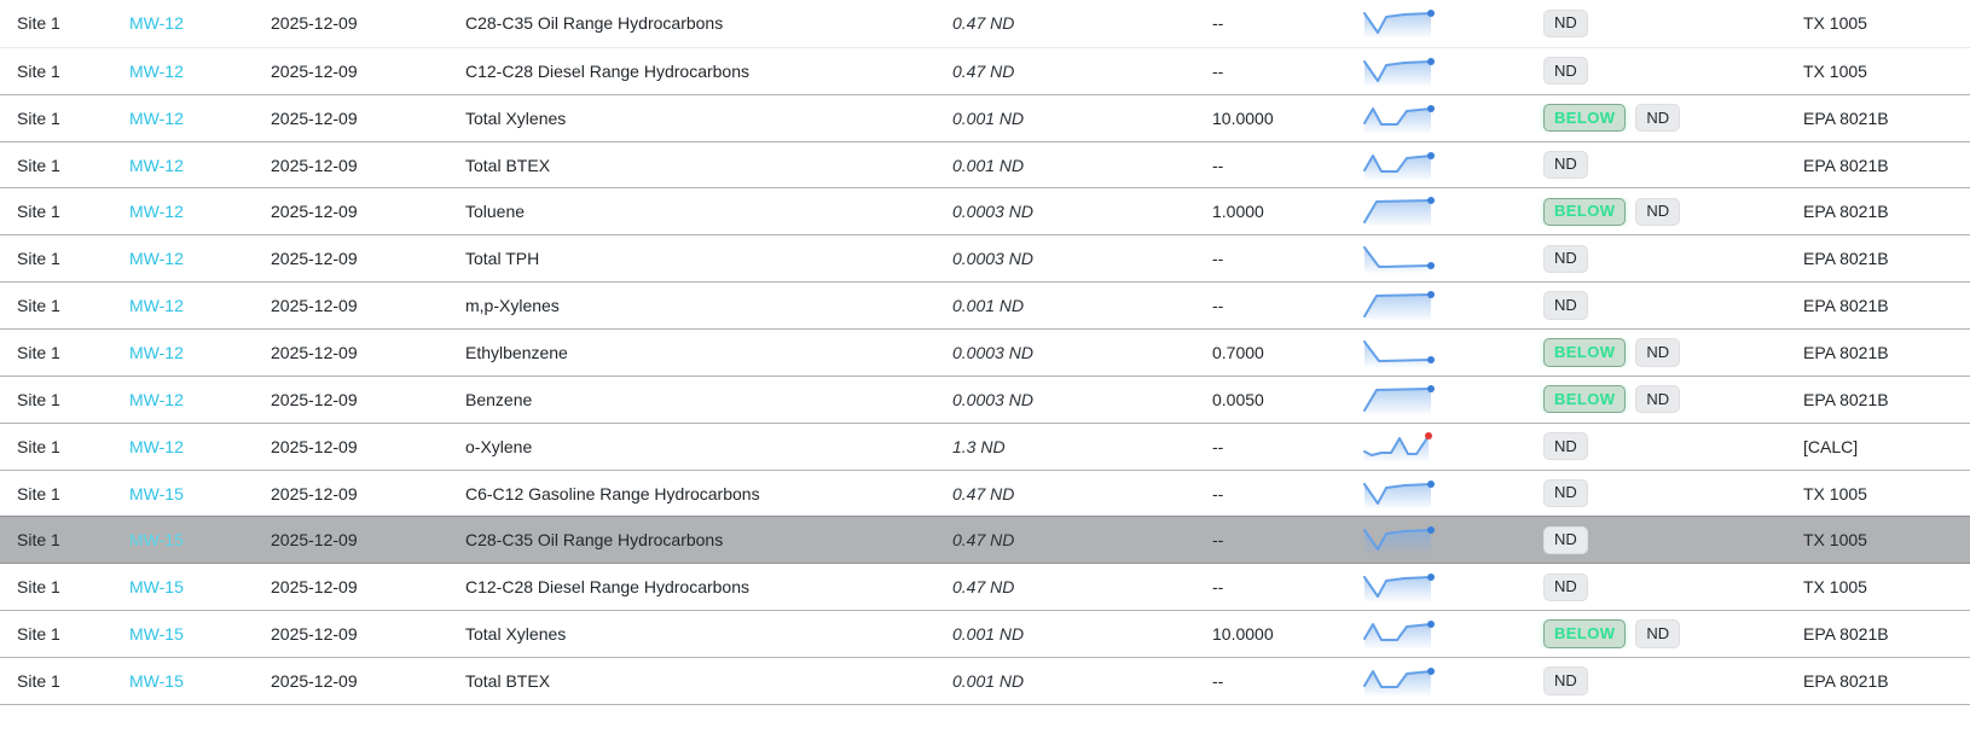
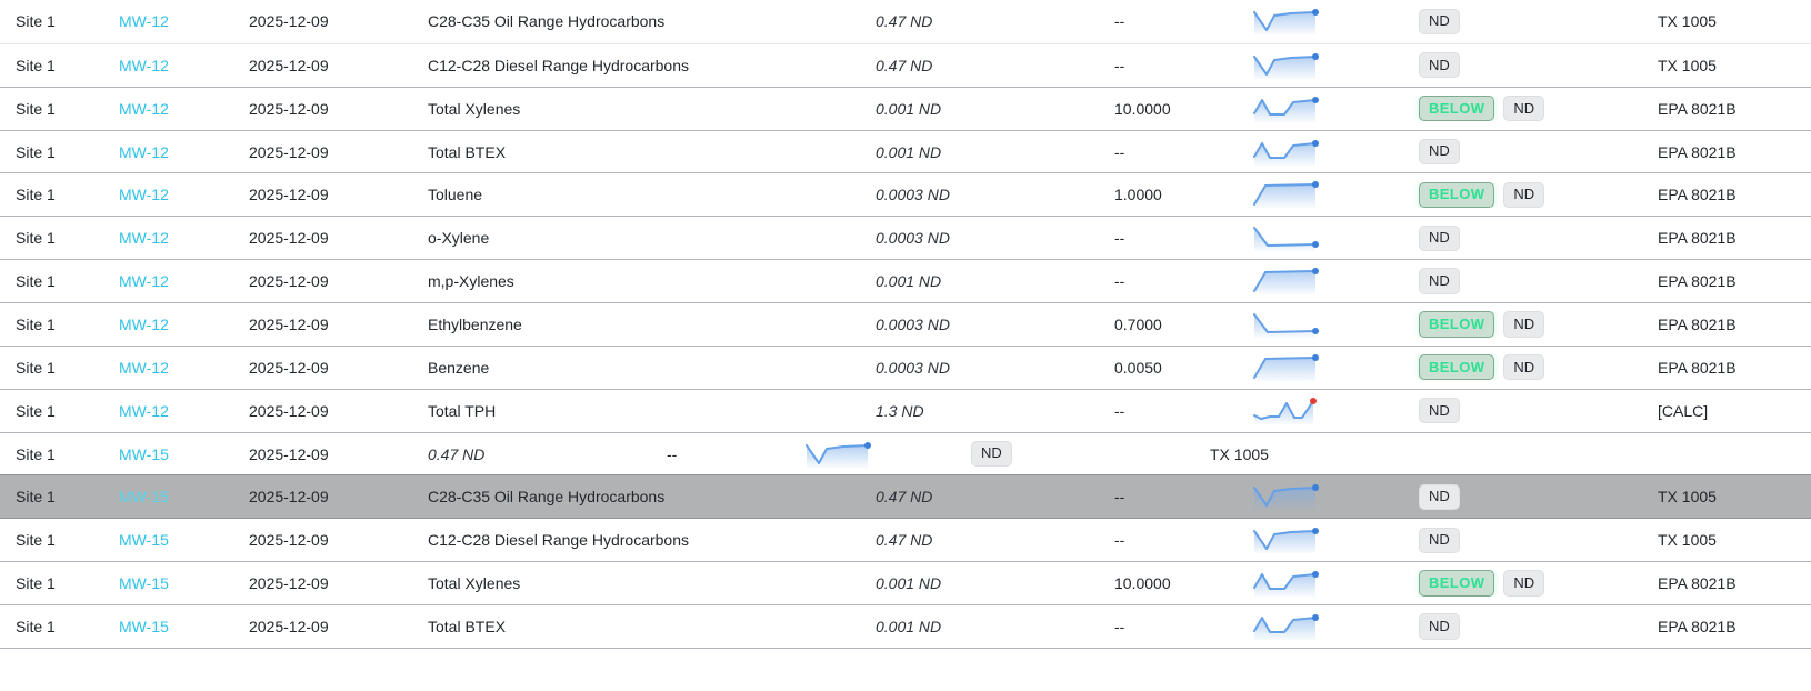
  Site 1
  MW-12
  2025-12-09
  C28-C35 Oil Range Hydrocarbons
  0.47 ND
  --
  ND
  TX 1005
  Site 1
  MW-12
  2025-12-09
  C12-C28 Diesel Range Hydrocarbons
  0.47 ND
  --
  ND
  TX 1005
  Site 1
  MW-12
  2025-12-09
  Total Xylenes
  0.001 ND
  10.0000
  BELOW
  ND
  EPA 8021B
  Site 1
  MW-12
  2025-12-09
  Total BTEX
  0.001 ND
  --
  ND
  EPA 8021B
  Site 1
  MW-12
  2025-12-09
  Toluene
  0.0003 ND
  1.0000
  BELOW
  ND
  EPA 8021B
  Site 1
  MW-12
  2025-12-09
- Total TPH
+ o-Xylene
  0.0003 ND
  --
  ND
  EPA 8021B
  Site 1
  MW-12
  2025-12-09
  m,p-Xylenes
  0.001 ND
  --
  ND
  EPA 8021B
  Site 1
  MW-12
  2025-12-09
  Ethylbenzene
  0.0003 ND
  0.7000
  BELOW
  ND
  EPA 8021B
  Site 1
  MW-12
  2025-12-09
  Benzene
  0.0003 ND
  0.0050
  BELOW
  ND
  EPA 8021B
  Site 1
  MW-12
  2025-12-09
- o-Xylene
+ Total TPH
  1.3 ND
  --
  ND
  [CALC]
  Site 1
  MW-15
  2025-12-09
- C6-C12 Gasoline Range Hydrocarbons
  0.47 ND
  --
  ND
  TX 1005
  Site 1
  MW-15
  2025-12-09
  C28-C35 Oil Range Hydrocarbons
  0.47 ND
  --
  ND
  TX 1005
  Site 1
  MW-15
  2025-12-09
  C12-C28 Diesel Range Hydrocarbons
  0.47 ND
  --
  ND
  TX 1005
  Site 1
  MW-15
  2025-12-09
  Total Xylenes
  0.001 ND
  10.0000
  BELOW
  ND
  EPA 8021B
  Site 1
  MW-15
  2025-12-09
  Total BTEX
  0.001 ND
  --
  ND
  EPA 8021B
